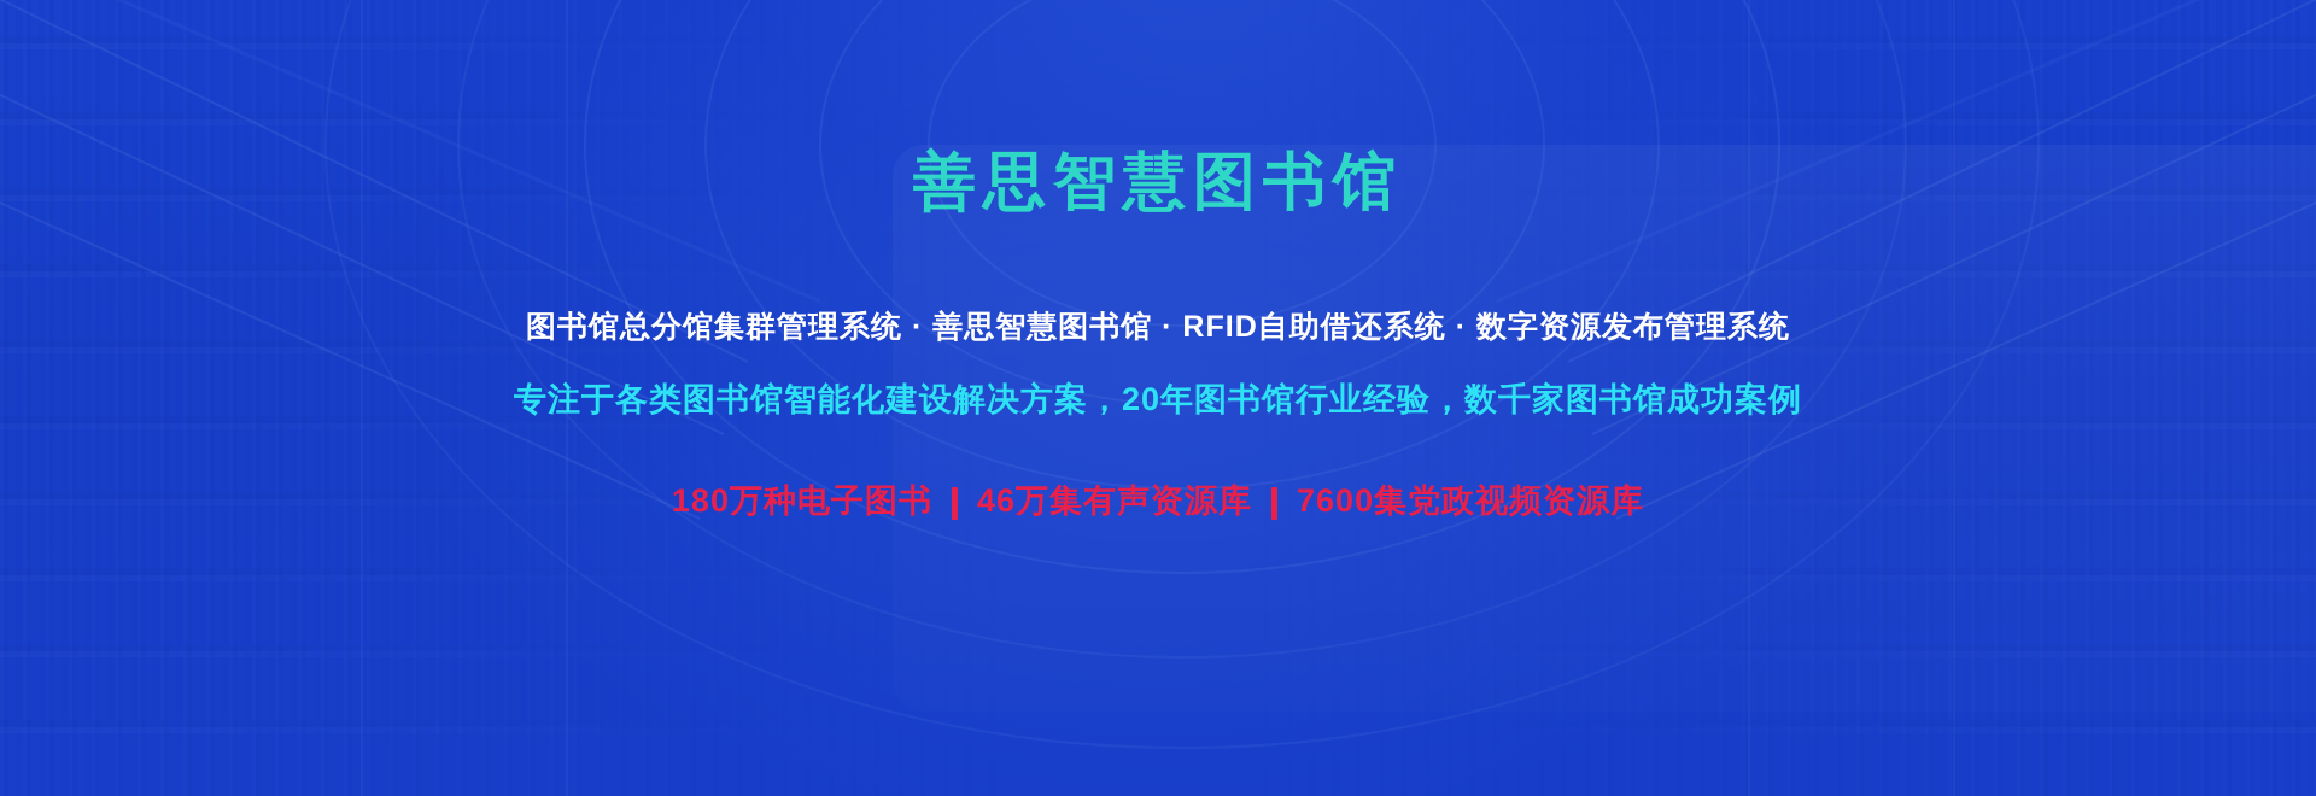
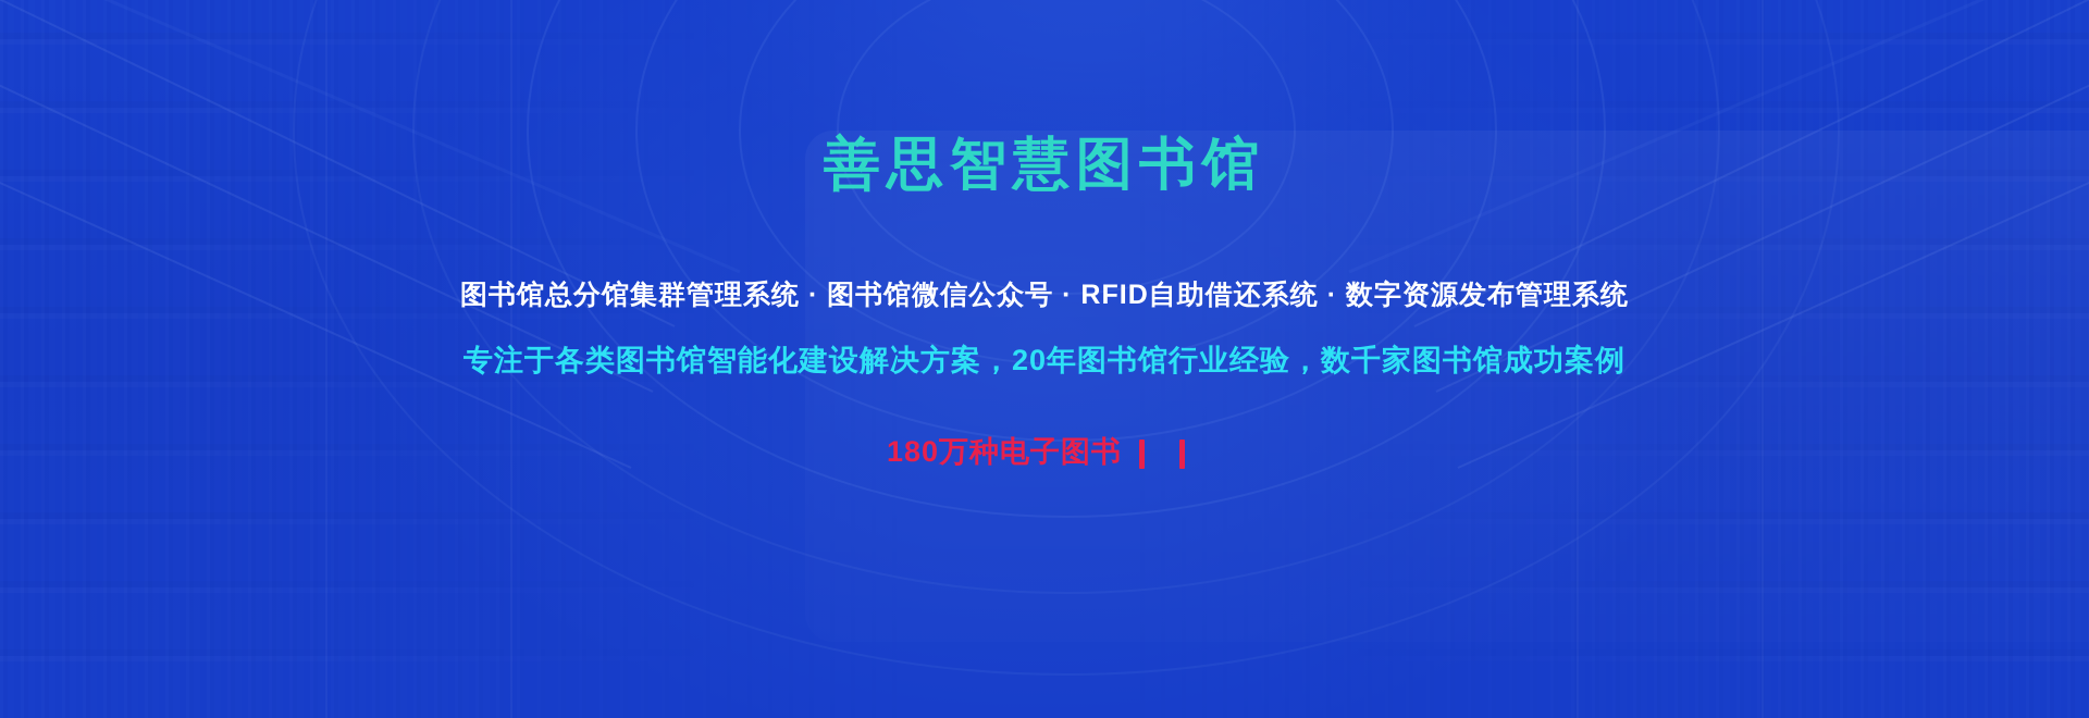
  善思智慧图书馆
- 图书馆总分馆集群管理系统 · 善思智慧图书馆 · RFID自助借还系统 · 数字资源发布管理系统
+ 图书馆总分馆集群管理系统 · 图书馆微信公众号 · RFID自助借还系统 · 数字资源发布管理系统
  专注于各类图书馆智能化建设解决方案，20年图书馆行业经验，数千家图书馆成功案例
  180万种电子图书
- 46万集有声资源库
- 7600集党政视频资源库
